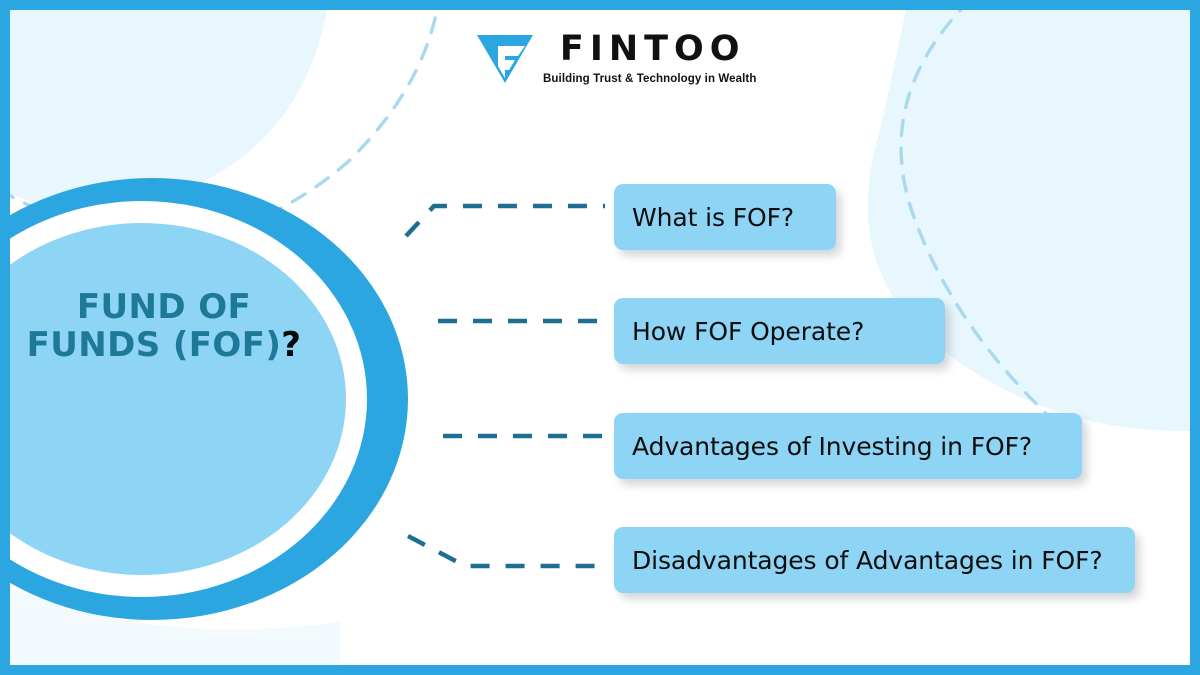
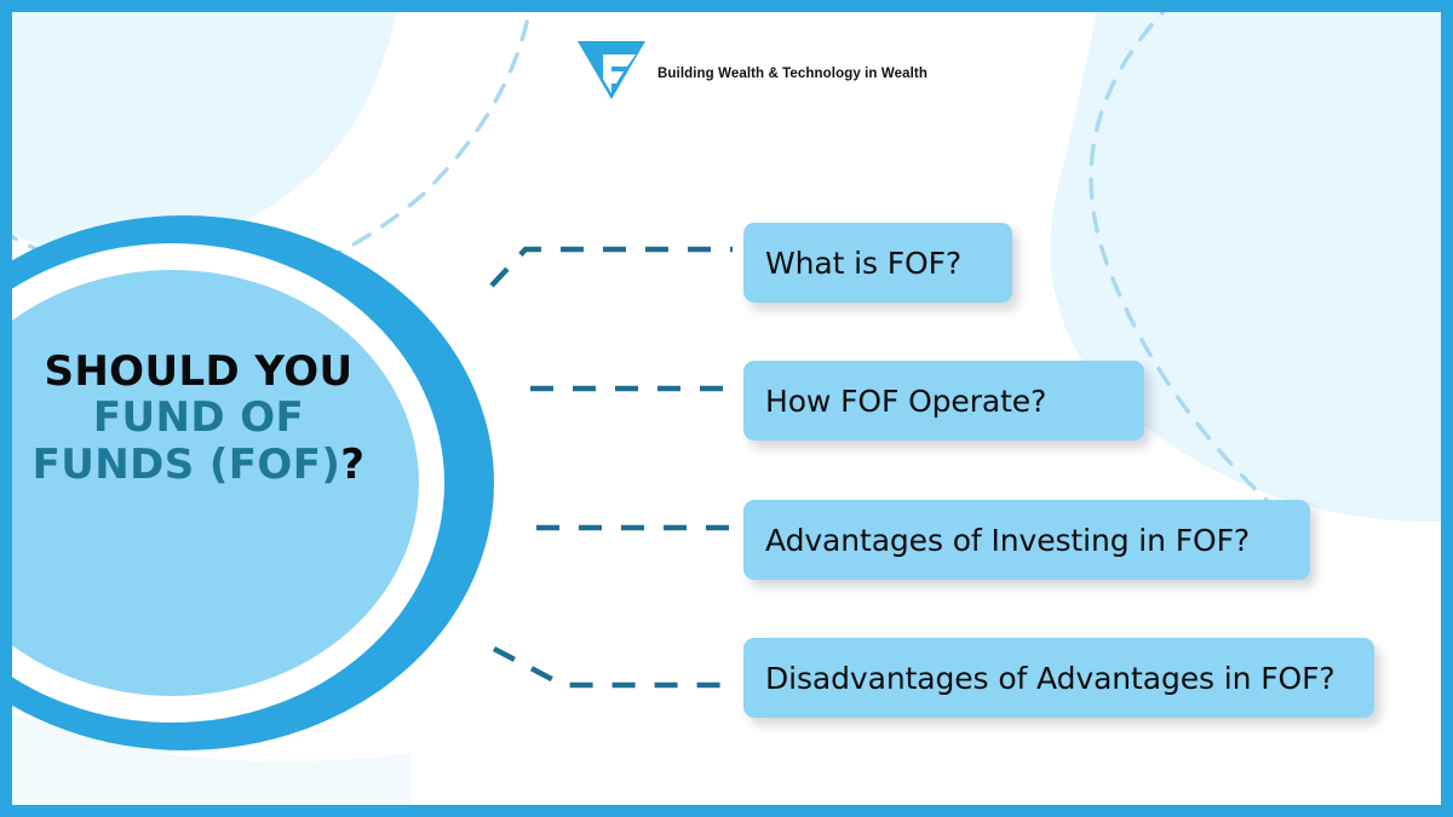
- FINTOO
- Building Trust & Technology in Wealth
+ Building Wealth & Technology in Wealth
+ SHOULD YOU
  FUND OF
  FUNDS (FOF)?
  What is FOF?
  How FOF Operate?
  Advantages of Investing in FOF?
  Disadvantages of Advantages in FOF?
